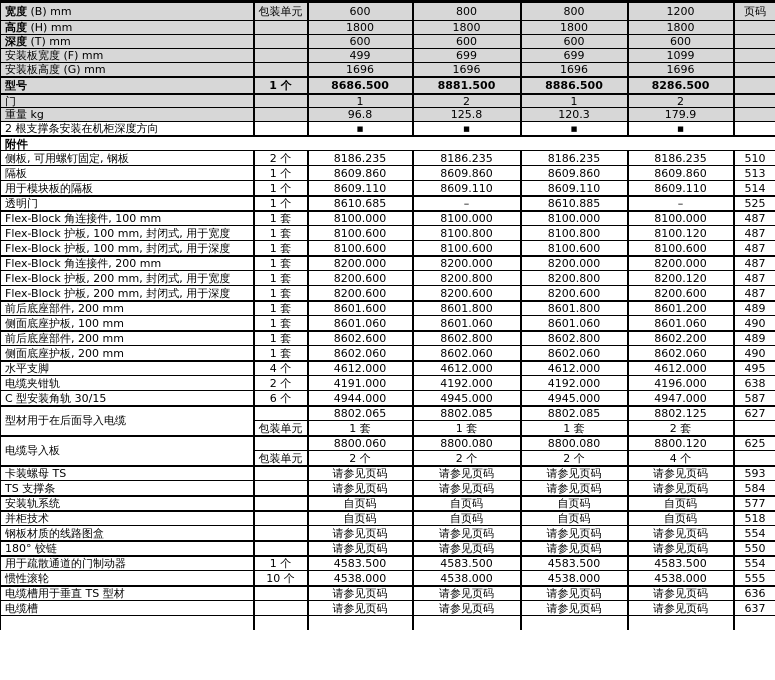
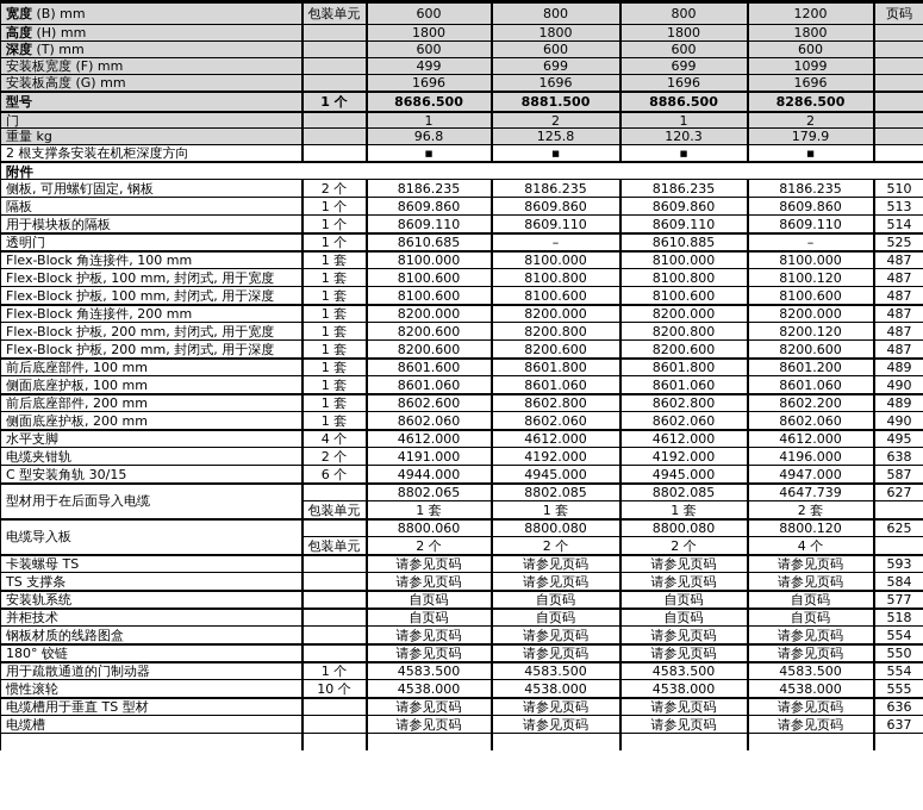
  宽度 (B) mm	包装单元	600	800	800	1200	页码
  高度 (H) mm		1800	1800	1800	1800
  深度 (T) mm		600	600	600	600
  安装板宽度 (F) mm		499	699	699	1099
  安装板高度 (G) mm		1696	1696	1696	1696
  型号	1 个	8686.500	8881.500	8886.500	8286.500
  门		1	2	1	2
  重量 kg		96.8	125.8	120.3	179.9
  2 根支撑条安装在机柜深度方向		■	■	■	■
  附件
  侧板, 可用螺钉固定, 钢板	2 个	8186.235	8186.235	8186.235	8186.235	510
  隔板	1 个	8609.860	8609.860	8609.860	8609.860	513
  用于模块板的隔板	1 个	8609.110	8609.110	8609.110	8609.110	514
  透明门	1 个	8610.685	–	8610.885	–	525
  Flex-Block 角连接件, 100 mm	1 套	8100.000	8100.000	8100.000	8100.000	487
  Flex-Block 护板, 100 mm, 封闭式, 用于宽度	1 套	8100.600	8100.800	8100.800	8100.120	487
  Flex-Block 护板, 100 mm, 封闭式, 用于深度	1 套	8100.600	8100.600	8100.600	8100.600	487
  Flex-Block 角连接件, 200 mm	1 套	8200.000	8200.000	8200.000	8200.000	487
  Flex-Block 护板, 200 mm, 封闭式, 用于宽度	1 套	8200.600	8200.800	8200.800	8200.120	487
  Flex-Block 护板, 200 mm, 封闭式, 用于深度	1 套	8200.600	8200.600	8200.600	8200.600	487
- 前后底座部件, 200 mm	1 套	8601.600	8601.800	8601.800	8601.200	489
+ 前后底座部件, 100 mm	1 套	8601.600	8601.800	8601.800	8601.200	489
  侧面底座护板, 100 mm	1 套	8601.060	8601.060	8601.060	8601.060	490
  前后底座部件, 200 mm	1 套	8602.600	8602.800	8602.800	8602.200	489
  侧面底座护板, 200 mm	1 套	8602.060	8602.060	8602.060	8602.060	490
  水平支脚	4 个	4612.000	4612.000	4612.000	4612.000	495
  电缆夹钳轨	2 个	4191.000	4192.000	4192.000	4196.000	638
  C 型安装角轨 30/15	6 个	4944.000	4945.000	4945.000	4947.000	587
- 型材用于在后面导入电缆		8802.065	8802.085	8802.085	8802.125	627
+ 型材用于在后面导入电缆		8802.065	8802.085	8802.085	4647.739	627
  包装单元	1 套	1 套	1 套	2 套
  电缆导入板		8800.060	8800.080	8800.080	8800.120	625
  包装单元	2 个	2 个	2 个	4 个
  卡装螺母 TS		请参见页码	请参见页码	请参见页码	请参见页码	593
  TS 支撑条		请参见页码	请参见页码	请参见页码	请参见页码	584
  安装轨系统		自页码	自页码	自页码	自页码	577
  并柜技术		自页码	自页码	自页码	自页码	518
  钢板材质的线路图盒		请参见页码	请参见页码	请参见页码	请参见页码	554
  180° 铰链		请参见页码	请参见页码	请参见页码	请参见页码	550
  用于疏散通道的门制动器	1 个	4583.500	4583.500	4583.500	4583.500	554
  惯性滚轮	10 个	4538.000	4538.000	4538.000	4538.000	555
  电缆槽用于垂直 TS 型材		请参见页码	请参见页码	请参见页码	请参见页码	636
  电缆槽		请参见页码	请参见页码	请参见页码	请参见页码	637
